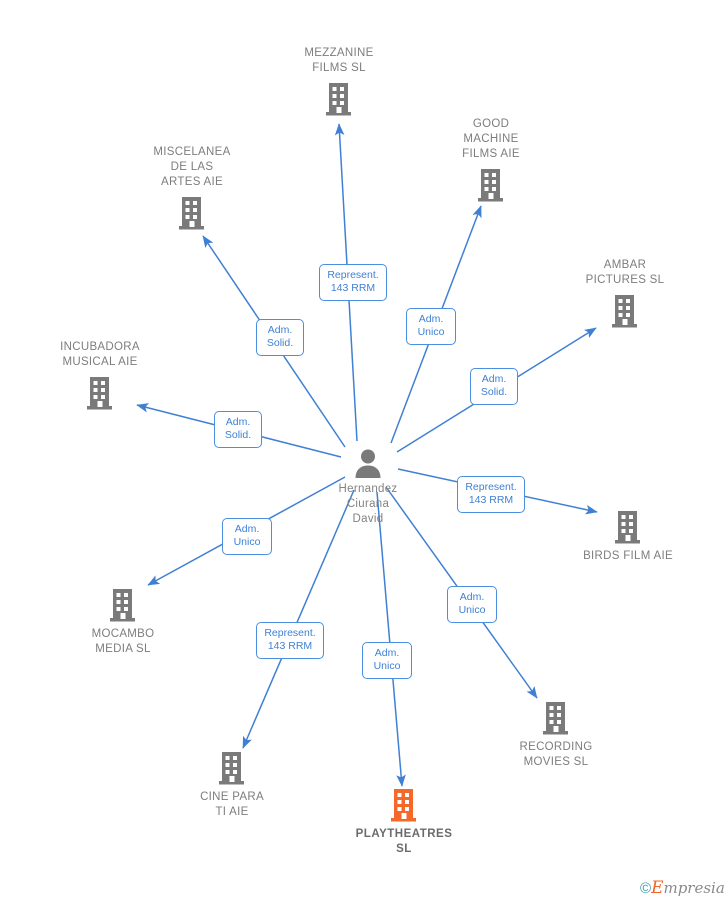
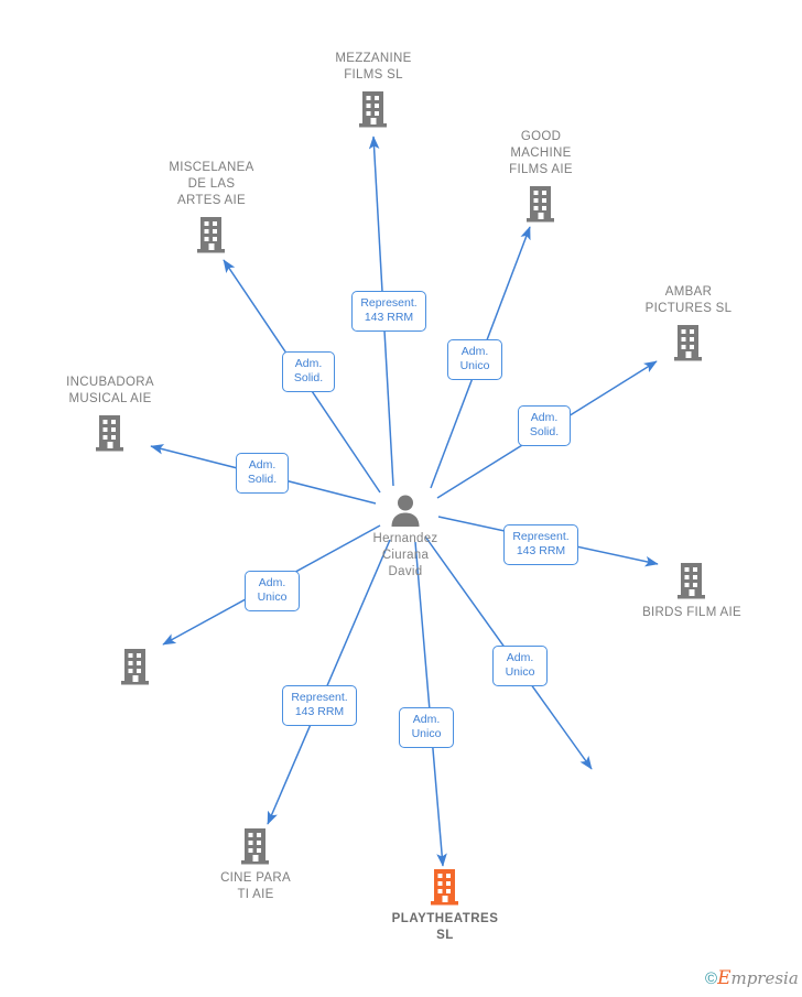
  MEZZANINE
  FILMS SL
  GOOD
  MACHINE
  FILMS AIE
  MISCELANEA
  DE LAS
  ARTES AIE
  AMBAR
  PICTURES SL
  INCUBADORA
  MUSICAL AIE
  BIRDS FILM AIE
- MOCAMBO
- MEDIA SL
- RECORDING
- MOVIES SL
  CINE PARA
  TI AIE
  PLAYTHEATRES
  SL
  Hernandez
  Ciurana
  David
  Represent.
  143 RRM
  Adm.
  Unico
  Adm.
  Solid.
  Adm.
  Solid.
  Adm.
  Solid.
  Represent.
  143 RRM
  Adm.
  Unico
  Adm.
  Unico
  Represent.
  143 RRM
  Adm.
  Unico
  ©Empresia
